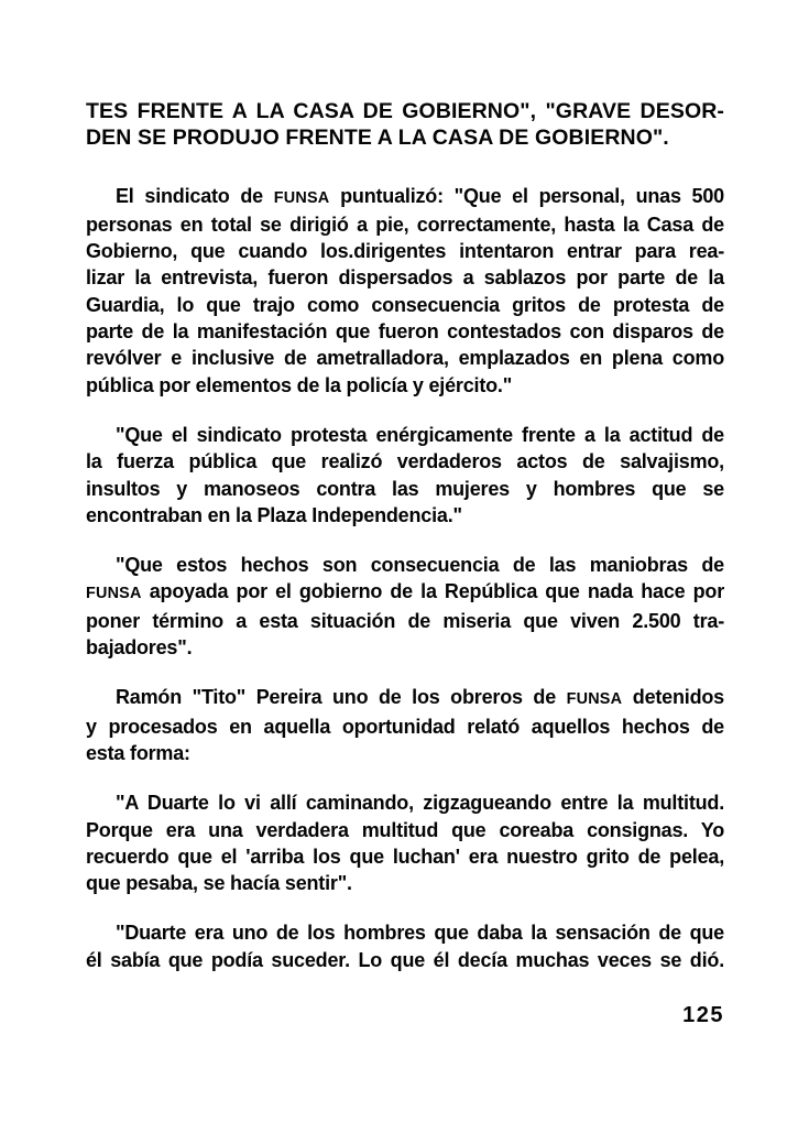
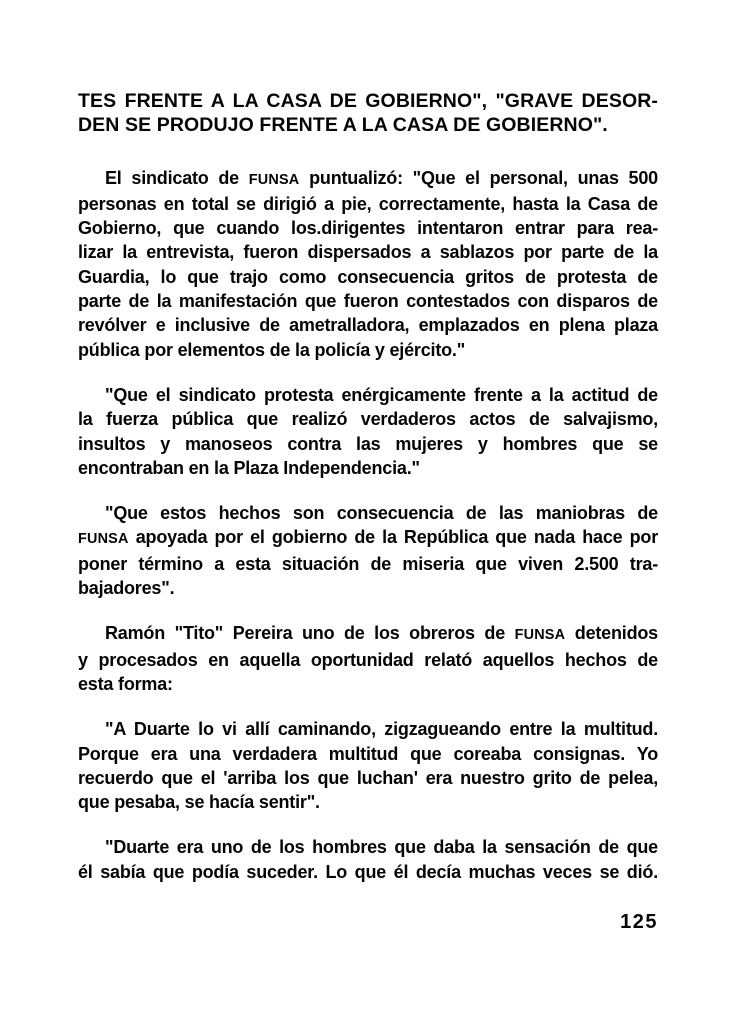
  TES FRENTE A LA CASA DE GOBIERNO", "GRAVE DESOR-
  DEN SE PRODUJO FRENTE A LA CASA DE GOBIERNO".
  El sindicato de FUNSA puntualizó: "Que el personal, unas 500
  personas en total se dirigió a pie, correctamente, hasta la Casa de
  Gobierno, que cuando los.dirigentes intentaron entrar para rea-
  lizar la entrevista, fueron dispersados a sablazos por parte de la
  Guardia, lo que trajo como consecuencia gritos de protesta de
  parte de la manifestación que fueron contestados con disparos de
- revólver e inclusive de ametralladora, emplazados en plena como
+ revólver e inclusive de ametralladora, emplazados en plena plaza
  pública por elementos de la policía y ejército."
  "Que el sindicato protesta enérgicamente frente a la actitud de
  la fuerza pública que realizó verdaderos actos de salvajismo,
  insultos y manoseos contra las mujeres y hombres que se
  encontraban en la Plaza Independencia."
  "Que estos hechos son consecuencia de las maniobras de
  FUNSA apoyada por el gobierno de la República que nada hace por
  poner término a esta situación de miseria que viven 2.500 tra-
  bajadores".
  Ramón "Tito" Pereira uno de los obreros de FUNSA detenidos
  y procesados en aquella oportunidad relató aquellos hechos de
  esta forma:
  "A Duarte lo vi allí caminando, zigzagueando entre la multitud.
  Porque era una verdadera multitud que coreaba consignas. Yo
  recuerdo que el 'arriba los que luchan' era nuestro grito de pelea,
  que pesaba, se hacía sentir".
  "Duarte era uno de los hombres que daba la sensación de que
  él sabía que podía suceder. Lo que él decía muchas veces se dió.
  125
